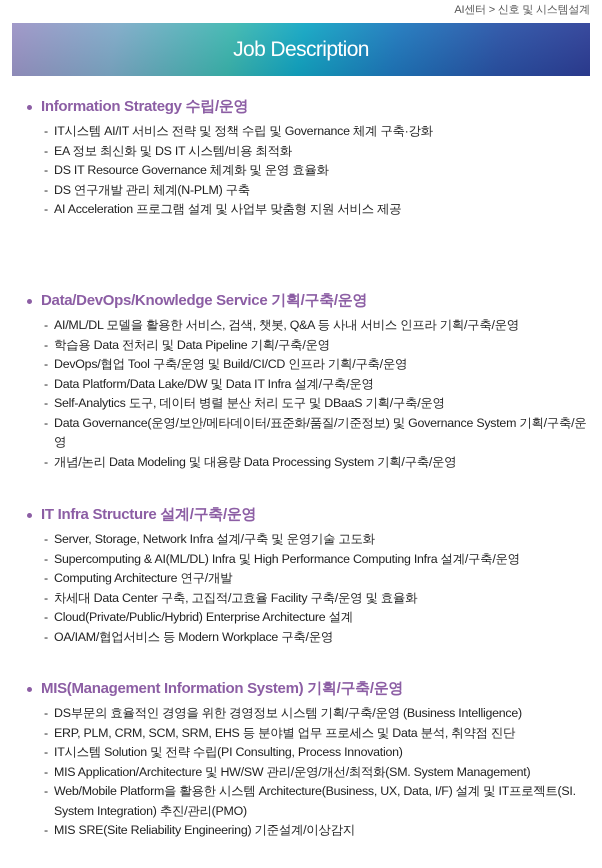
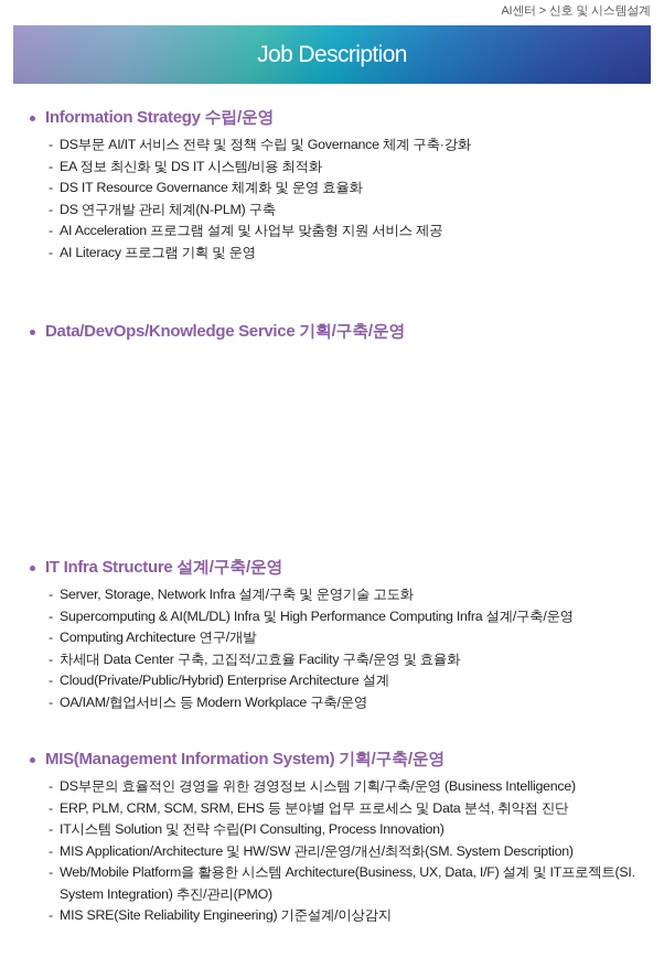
  AI센터 > 신호 및 시스템설계
  Job Description
  Information Strategy 수립/운영
- - IT시스템 AI/IT 서비스 전략 및 정책 수립 및 Governance 체계 구축·강화
+ - DS부문 AI/IT 서비스 전략 및 정책 수립 및 Governance 체계 구축·강화
  - EA 정보 최신화 및 DS IT 시스템/비용 최적화
  - DS IT Resource Governance 체계화 및 운영 효율화
  - DS 연구개발 관리 체계(N-PLM) 구축
  - AI Acceleration 프로그램 설계 및 사업부 맞춤형 지원 서비스 제공
+ - AI Literacy 프로그램 기획 및 운영
  Data/DevOps/Knowledge Service 기획/구축/운영
- - AI/ML/DL 모델을 활용한 서비스, 검색, 챗봇, Q&A 등 사내 서비스 인프라 기획/구축/운영
- - 학습용 Data 전처리 및 Data Pipeline 기획/구축/운영
- - DevOps/협업 Tool 구축/운영 및 Build/CI/CD 인프라 기획/구축/운영
- - Data Platform/Data Lake/DW 및 Data IT Infra 설계/구축/운영
- - Self-Analytics 도구, 데이터 병렬 분산 처리 도구 및 DBaaS 기획/구축/운영
- - Data Governance(운영/보안/메타데이터/표준화/품질/기준정보) 및 Governance System 기획/구축/운영
- - 개념/논리 Data Modeling 및 대용량 Data Processing System 기획/구축/운영
  IT Infra Structure 설계/구축/운영
  - Server, Storage, Network Infra 설계/구축 및 운영기술 고도화
  - Supercomputing & AI(ML/DL) Infra 및 High Performance Computing Infra 설계/구축/운영
  - Computing Architecture 연구/개발
  - 차세대 Data Center 구축, 고집적/고효율 Facility 구축/운영 및 효율화
  - Cloud(Private/Public/Hybrid) Enterprise Architecture 설계
  - OA/IAM/협업서비스 등 Modern Workplace 구축/운영
  MIS(Management Information System) 기획/구축/운영
  - DS부문의 효율적인 경영을 위한 경영정보 시스템 기획/구축/운영 (Business Intelligence)
  - ERP, PLM, CRM, SCM, SRM, EHS 등 분야별 업무 프로세스 및 Data 분석, 취약점 진단
  - IT시스템 Solution 및 전략 수립(PI Consulting, Process Innovation)
- - MIS Application/Architecture 및 HW/SW 관리/운영/개선/최적화(SM. System Management)
+ - MIS Application/Architecture 및 HW/SW 관리/운영/개선/최적화(SM. System Description)
  - Web/Mobile Platform을 활용한 시스템 Architecture(Business, UX, Data, I/F) 설계 및 IT프로젝트(SI. System Integration) 추진/관리(PMO)
  - MIS SRE(Site Reliability Engineering) 기준설계/이상감지
